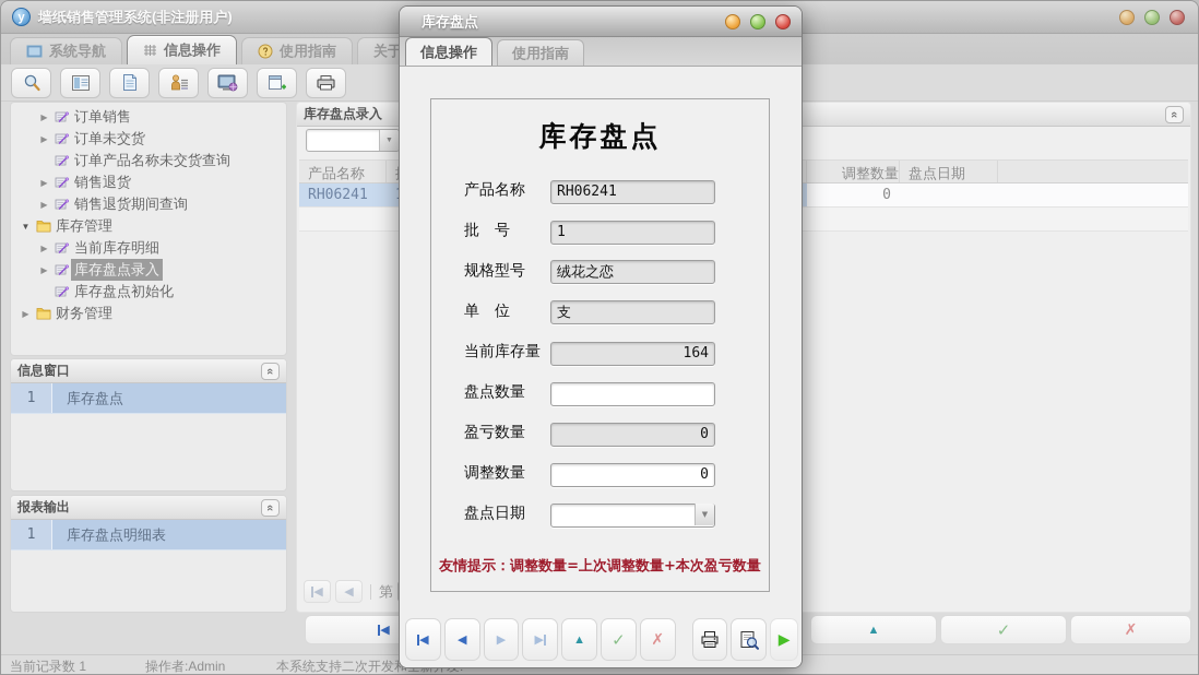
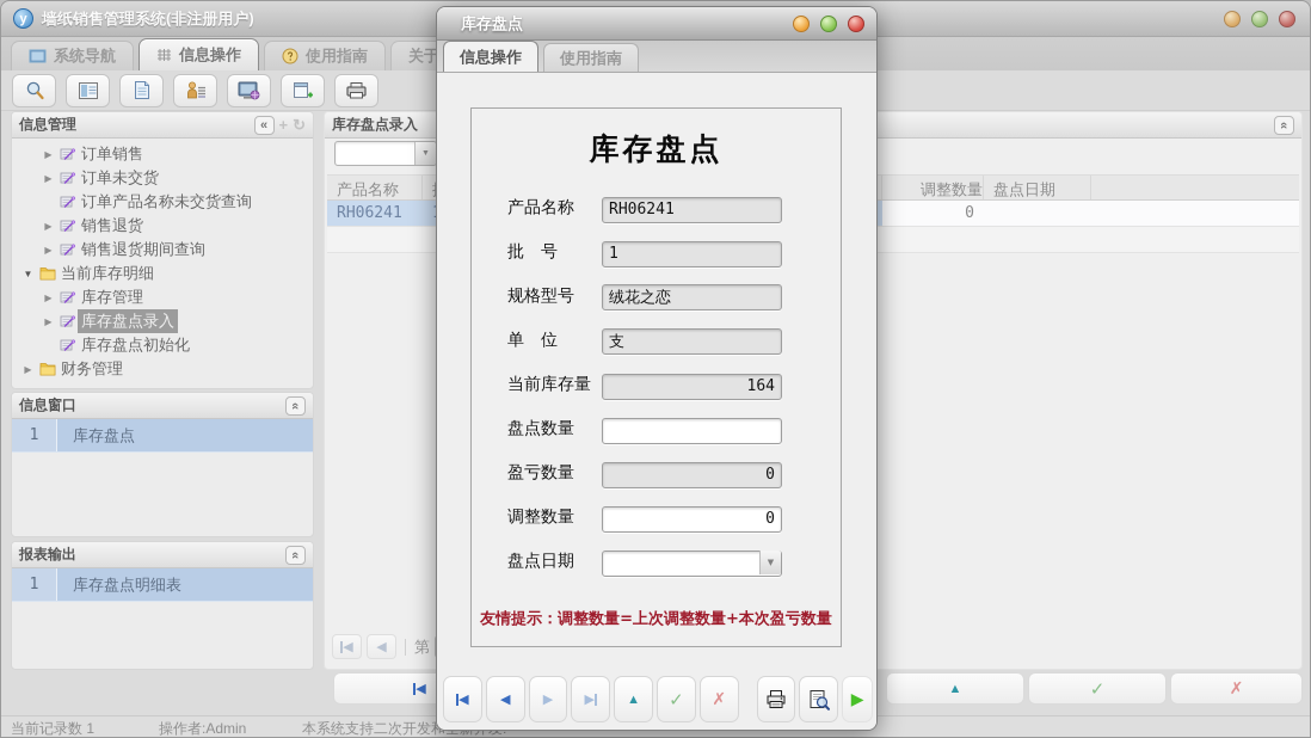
  y
  墙纸销售管理系统(非注册用户)
  系统导航
  信息操作
  使用指南
  关于
+ 信息管理
+ «
+ +
+ ↻
  ▶
  订单销售
  ▶
  订单未交货
  订单产品名称未交货查询
  ▶
  销售退货
  ▶
  销售退货期间查询
  ▼
- 库存管理
+ 当前库存明细
  ▶
- 当前库存明细
+ 库存管理
  ▶
  库存盘点录入
  库存盘点初始化
  ▶
  财务管理
  信息窗口
  1
  库存盘点
  报表输出
  1
  库存盘点明细表
  库存盘点录入
  产品名称
  调整数量
  盘点日期
  RH06241
  0
  ◀
  ◀
  第
  ◀
  ▲
  ✓
  ✗
  当前记录数 1
  操作者:Admin
  库存盘点
  信息操作
  使用指南
  库存盘点
  产品名称
  RH06241
  批 号
  1
  规格型号
  绒花之恋
  单 位
  支
  当前库存量
  164
  盘点数量
  盈亏数量
  0
  调整数量
  0
  盘点日期
  ▼
  友情提示：调整数量=上次调整数量+本次盈亏数量
  ◀
  ◀
  ▶
  ▶
  ▲
  ✓
  ✗
  ▶
